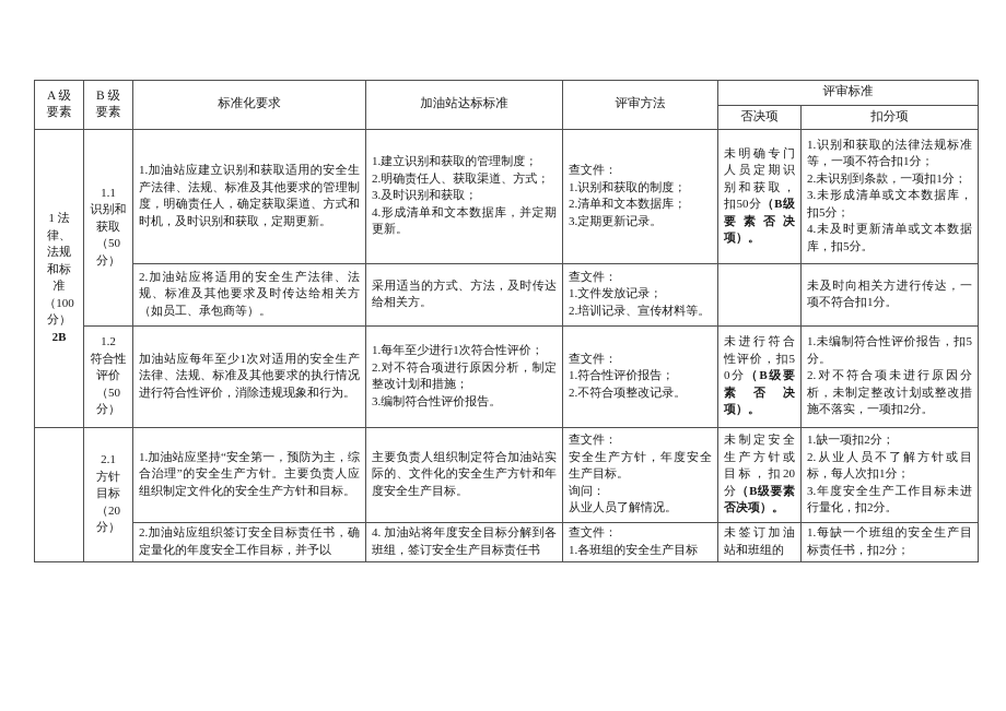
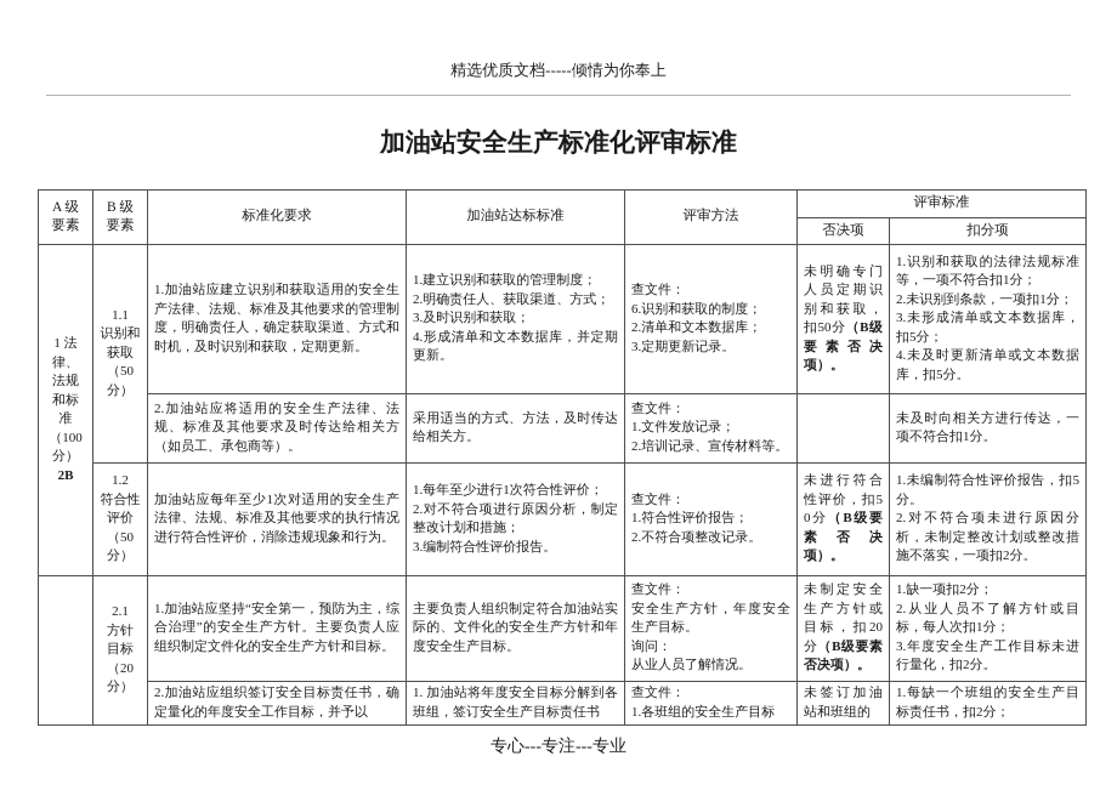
+ 精选优质文档-----倾情为你奉上
+ 加油站安全生产标准化评审标准
  A 级 要素	B 级 要素	标准化要求	加油站达标标准	评审方法	评审标准
  否决项	扣分项
- 1 法律、 法规 和标 准 （100 分）2B	1.1 识别和 获取 （50分）	1.加油站应建立识别和获取适用的安全生产法律、法规、标准及其他要求的管理制度，明确责任人，确定获取渠道、方式和时机，及时识别和获取，定期更新。	1.建立识别和获取的管理制度； 2.明确责任人、获取渠道、方式； 3.及时识别和获取； 4.形成清单和文本数据库，并定期更新。	查文件： 1.识别和获取的制度； 2.清单和文本数据库； 3.定期更新记录。	未明确专门人员定期识别和获取，扣50分（B级要素否决项）。	1.识别和获取的法律法规标准等，一项不符合扣1分； 2.未识别到条款，一项扣1分； 3.未形成清单或文本数据库，扣5分； 4.未及时更新清单或文本数据库，扣5分。
+ 1 法律、 法规 和标 准 （100 分）2B	1.1 识别和 获取 （50分）	1.加油站应建立识别和获取适用的安全生产法律、法规、标准及其他要求的管理制度，明确责任人，确定获取渠道、方式和时机，及时识别和获取，定期更新。	1.建立识别和获取的管理制度； 2.明确责任人、获取渠道、方式； 3.及时识别和获取； 4.形成清单和文本数据库，并定期更新。	查文件： 6.识别和获取的制度； 2.清单和文本数据库； 3.定期更新记录。	未明确专门人员定期识别和获取，扣50分（B级要素否决项）。	1.识别和获取的法律法规标准等，一项不符合扣1分； 2.未识别到条款，一项扣1分； 3.未形成清单或文本数据库，扣5分； 4.未及时更新清单或文本数据库，扣5分。
  2.加油站应将适用的安全生产法律、法规、标准及其他要求及时传达给相关方（如员工、承包商等）。	采用适当的方式、方法，及时传达给相关方。	查文件： 1.文件发放记录； 2.培训记录、宣传材料等。		未及时向相关方进行传达，一项不符合扣1分。
  1.2 符合性 评价 （50分）	加油站应每年至少1次对适用的安全生产法律、法规、标准及其他要求的执行情况进行符合性评价，消除违规现象和行为。	1.每年至少进行1次符合性评价； 2.对不符合项进行原因分析，制定整改计划和措施； 3.编制符合性评价报告。	查文件： 1.符合性评价报告； 2.不符合项整改记录。	未进行符合性评价，扣50分（B级要素否决项）。	1.未编制符合性评价报告，扣5分。 2.对不符合项未进行原因分析，未制定整改计划或整改措施不落实，一项扣2分。
  	2.1 方针 目标 （20分）	1.加油站应坚持“安全第一，预防为主，综合治理”的安全生产方针。主要负责人应组织制定文件化的安全生产方针和目标。	主要负责人组织制定符合加油站实际的、文件化的安全生产方针和年度安全生产目标。	查文件： 安全生产方针，年度安全生产目标。 询问： 从业人员了解情况。	未制定安全生产方针或目标，扣20分（B级要素否决项）。	1.缺一项扣2分； 2.从业人员不了解方针或目标，每人次扣1分； 3.年度安全生产工作目标未进行量化，扣2分。
- 2.加油站应组织签订安全目标责任书，确定量化的年度安全工作目标，并予以	4. 加油站将年度安全目标分解到各班组，签订安全生产目标责任书	查文件： 1.各班组的安全生产目标	未签订加油站和班组的	1.每缺一个班组的安全生产目标责任书，扣2分；
+ 2.加油站应组织签订安全目标责任书，确定量化的年度安全工作目标，并予以	1. 加油站将年度安全目标分解到各班组，签订安全生产目标责任书	查文件： 1.各班组的安全生产目标	未签订加油站和班组的	1.每缺一个班组的安全生产目标责任书，扣2分；
+ 专心---专注---专业
